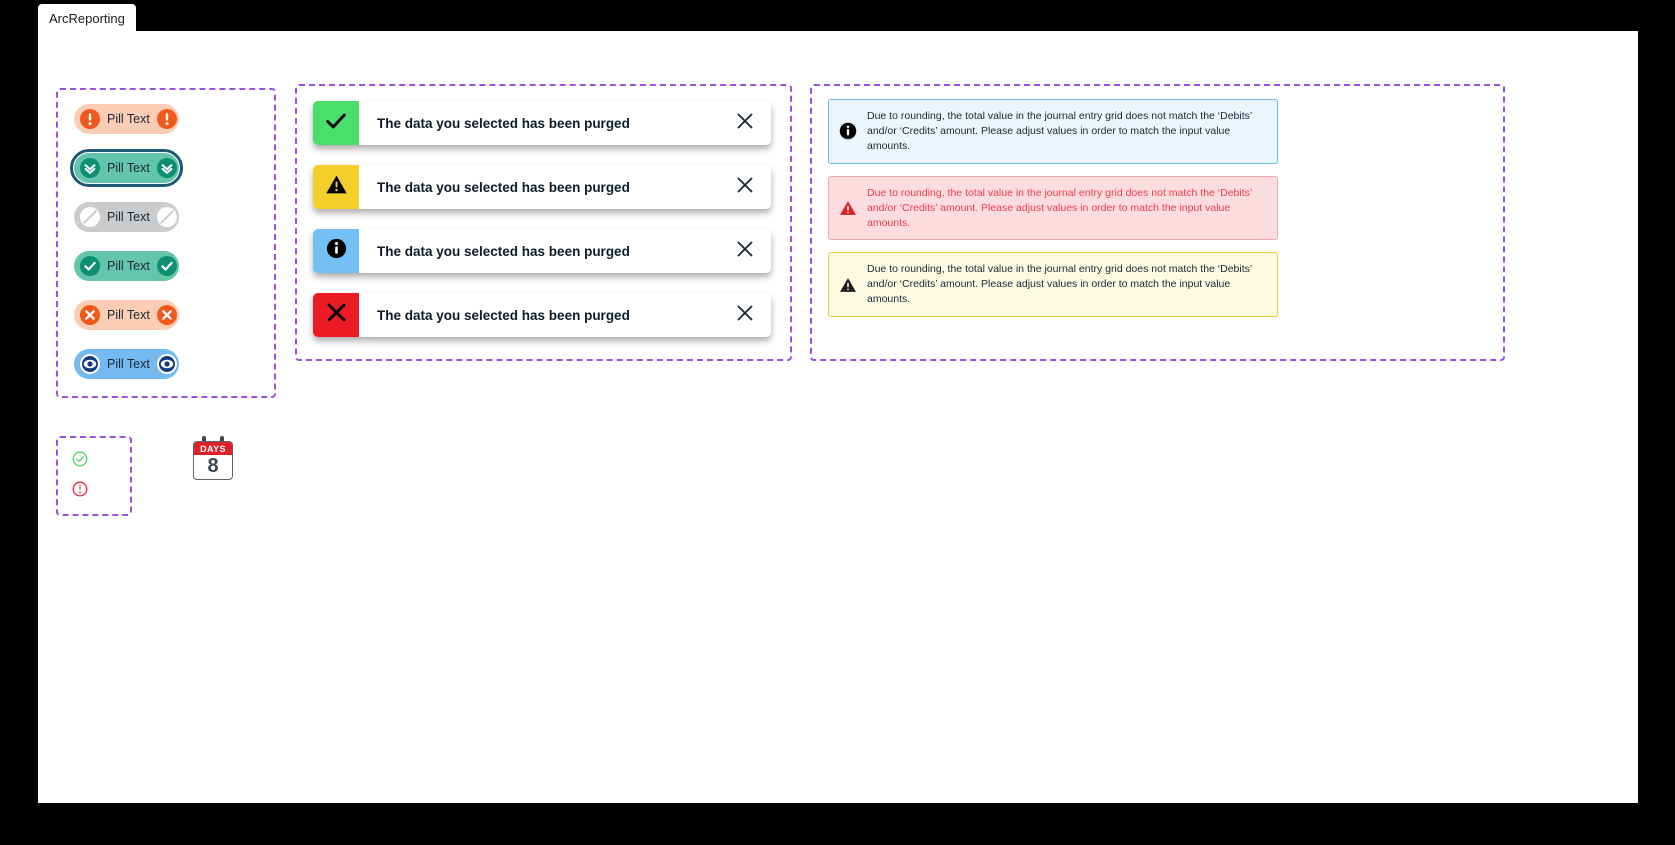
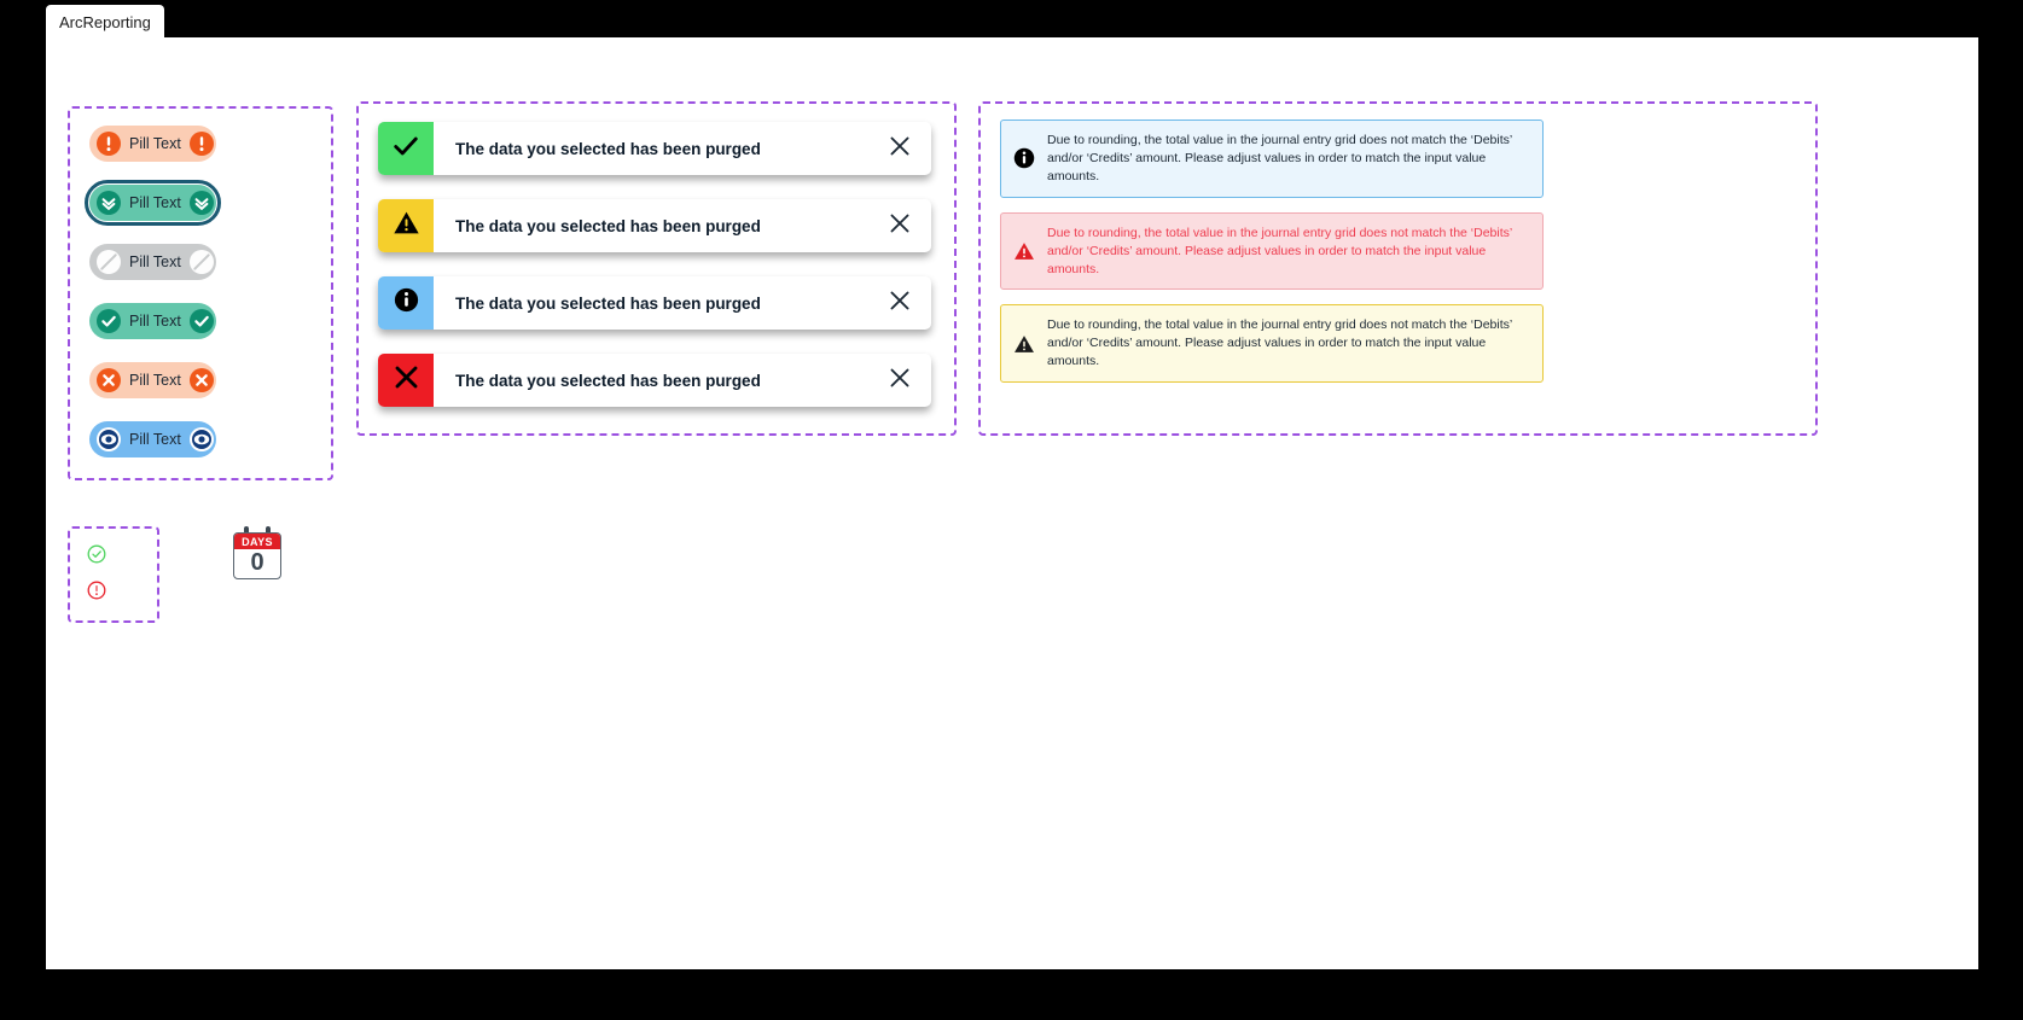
  ArcReporting
  Pill Text
  Pill Text
  Pill Text
  Pill Text
  Pill Text
  Pill Text
  The data you selected has been purged
  The data you selected has been purged
  The data you selected has been purged
  The data you selected has been purged
  Due to rounding, the total value in the journal entry grid does not match the ‘Debits’ and/or ‘Credits’ amount. Please adjust values in order to match the input value amounts.
  Due to rounding, the total value in the journal entry grid does not match the ‘Debits’ and/or ‘Credits’ amount. Please adjust values in order to match the input value amounts.
  Due to rounding, the total value in the journal entry grid does not match the ‘Debits’ and/or ‘Credits’ amount. Please adjust values in order to match the input value amounts.
  DAYS
- 8
+ 0
